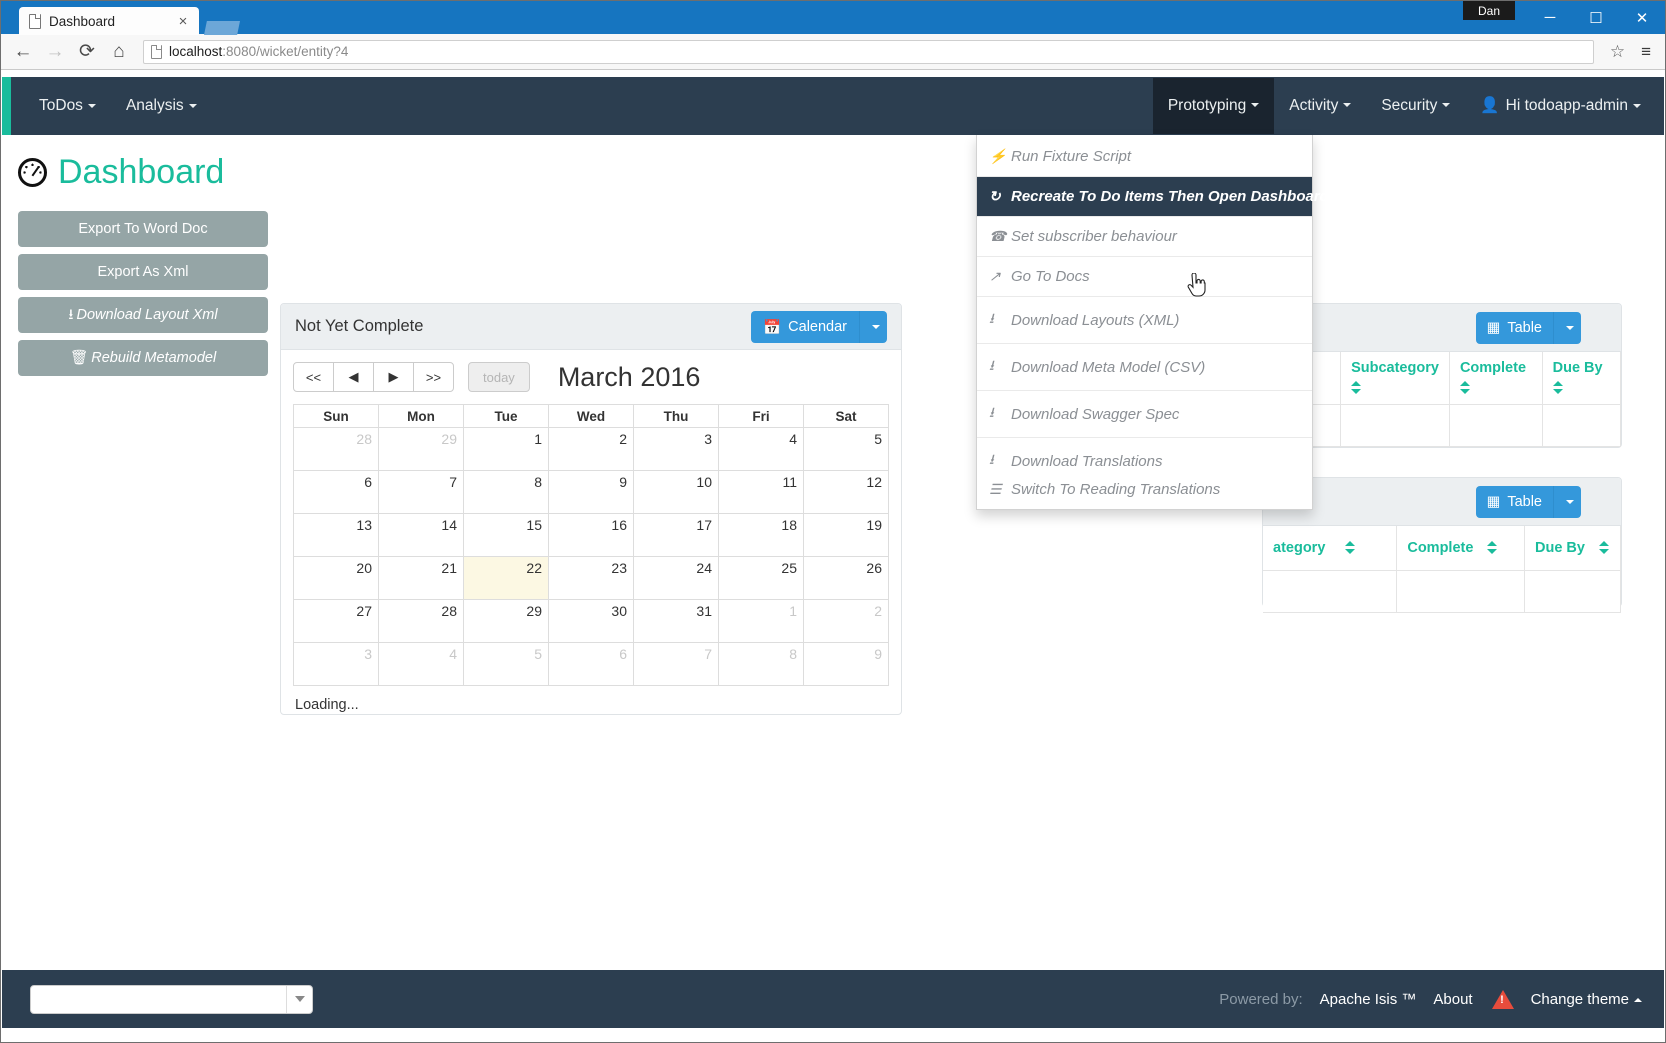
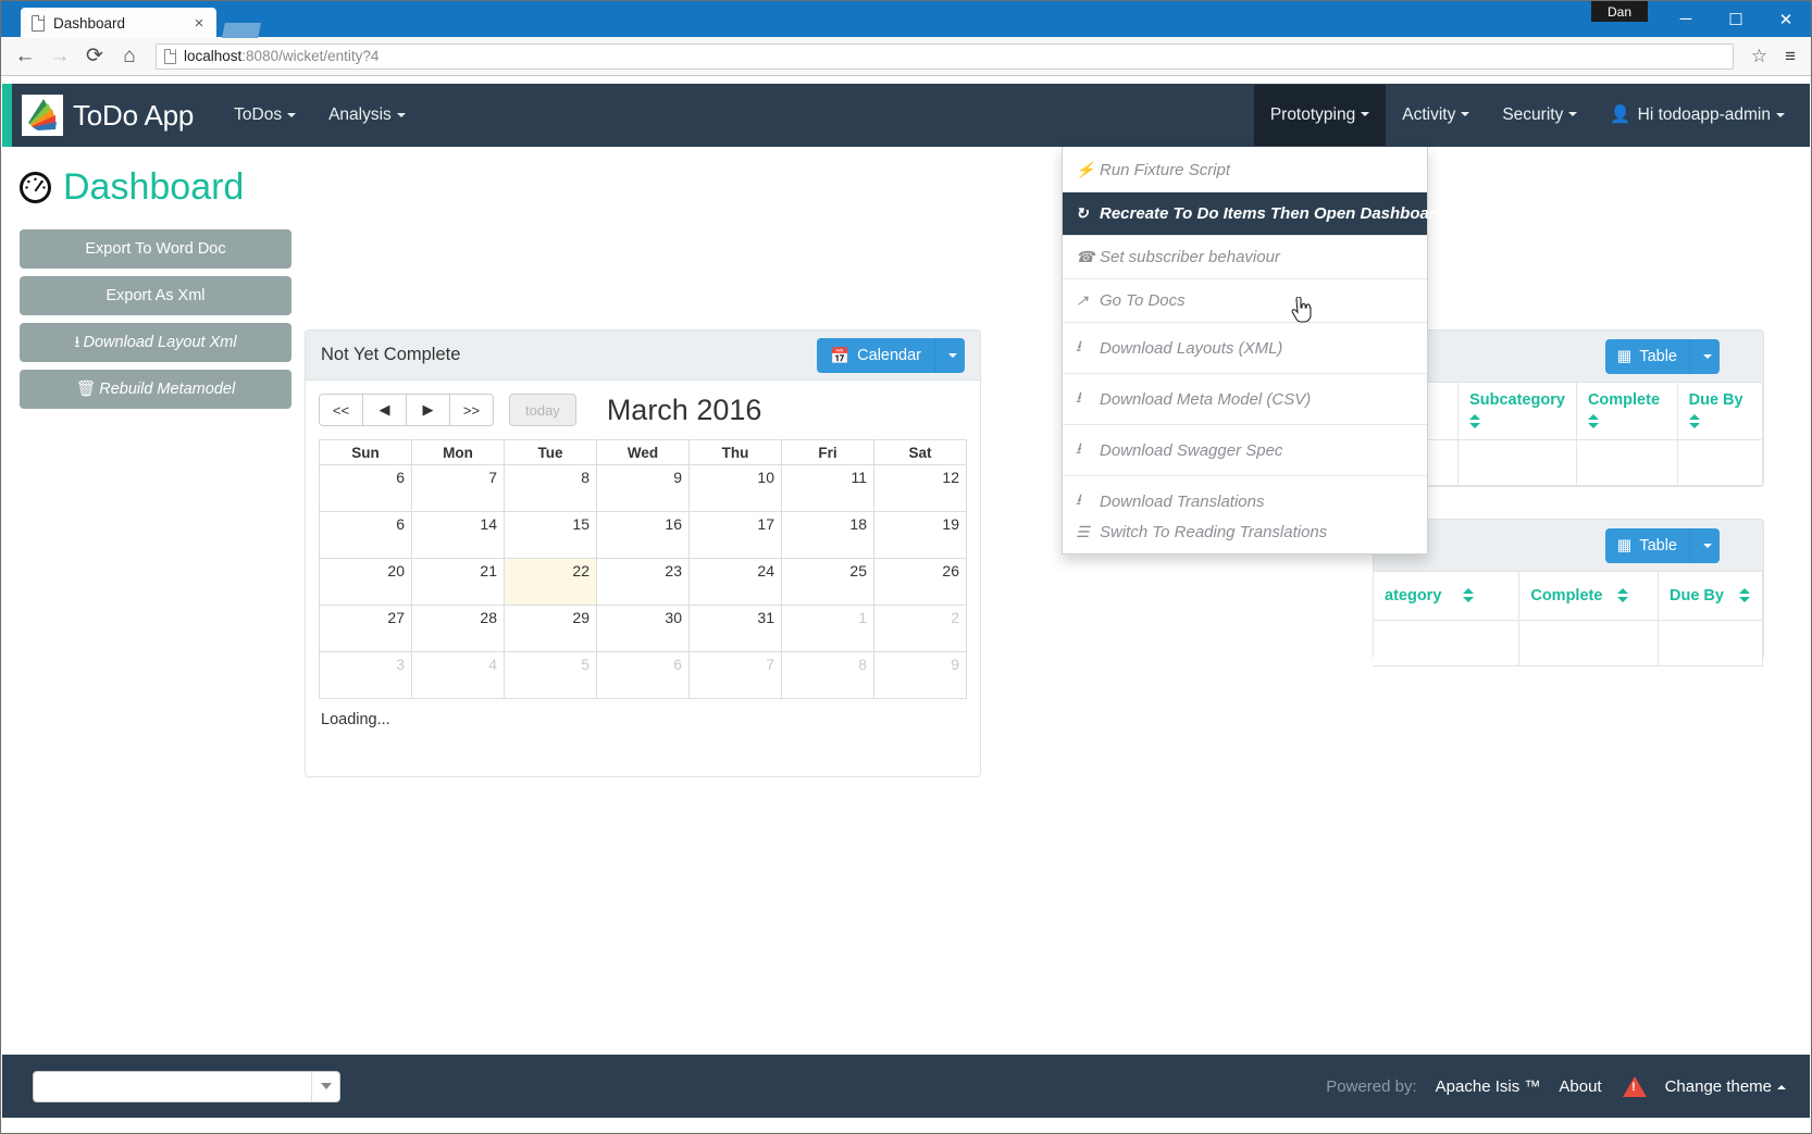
  Dashboard
  ×
  Dan
  ─
  ☐
  ✕
  ←
  →
  ⟳
  ⌂
  localhost:8080/wicket/entity?4
  ☆
  ≡
+ ToDo App
  ToDos
  Analysis
  Prototyping
  Activity
  Security
  👤 Hi todoapp-admin
  ⚡
  Run Fixture Script
  ↻
  Recreate To Do Items Then Open Dashboard
  ☎
  Set subscriber behaviour
  ↗
  Go To Docs
  ⭳
  Download Layouts (XML)
  ⭳
  Download Meta Model (CSV)
  ⭳
  Download Swagger Spec
  ⭳
  Download Translations
  ☰
  Switch To Reading Translations
  Dashboard
  Export To Word Doc
  Export As Xml
  ⭳ Download Layout Xml
  🗑 Rebuild Metamodel
  Not Yet Complete
  📅
  Calendar
  <<
  ◀
  ▶
  >>
  today
  March 2016
  Sun	Mon	Tue	Wed	Thu	Fri	Sat
- 28	29	1	2	3	4	5
  6	7	8	9	10	11	12
- 13	14	15	16	17	18	19
+ 6	14	15	16	17	18	19
  20	21	22	23	24	25	26
  27	28	29	30	31	1	2
  3	4	5	6	7	8	9
  Loading...
  ▦
  Table
  	Subcategory	Complete	Due By
  ▦
  Table
  ategory	Complete	Due By
  Powered by:
  Apache Isis ™
  About
  Change theme
